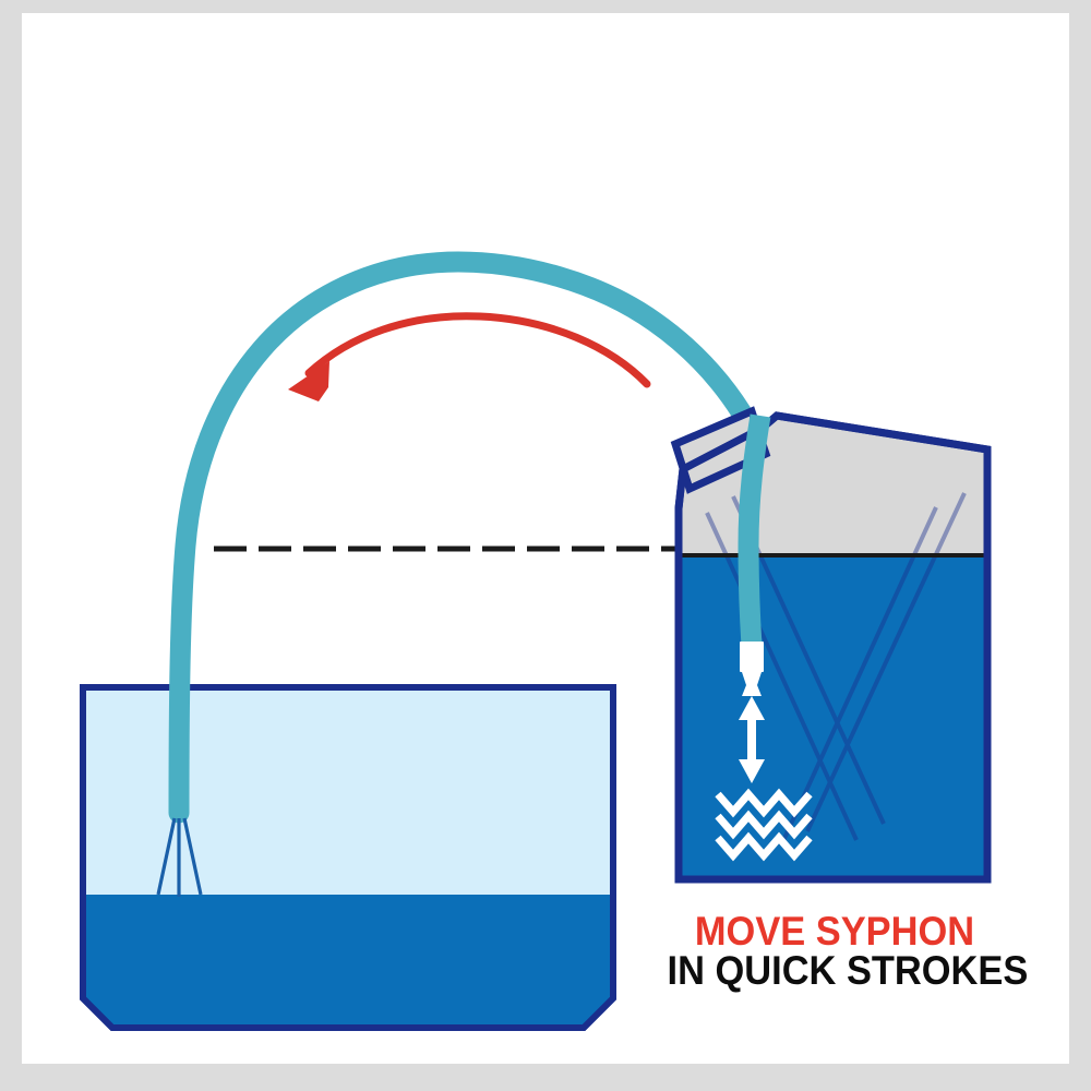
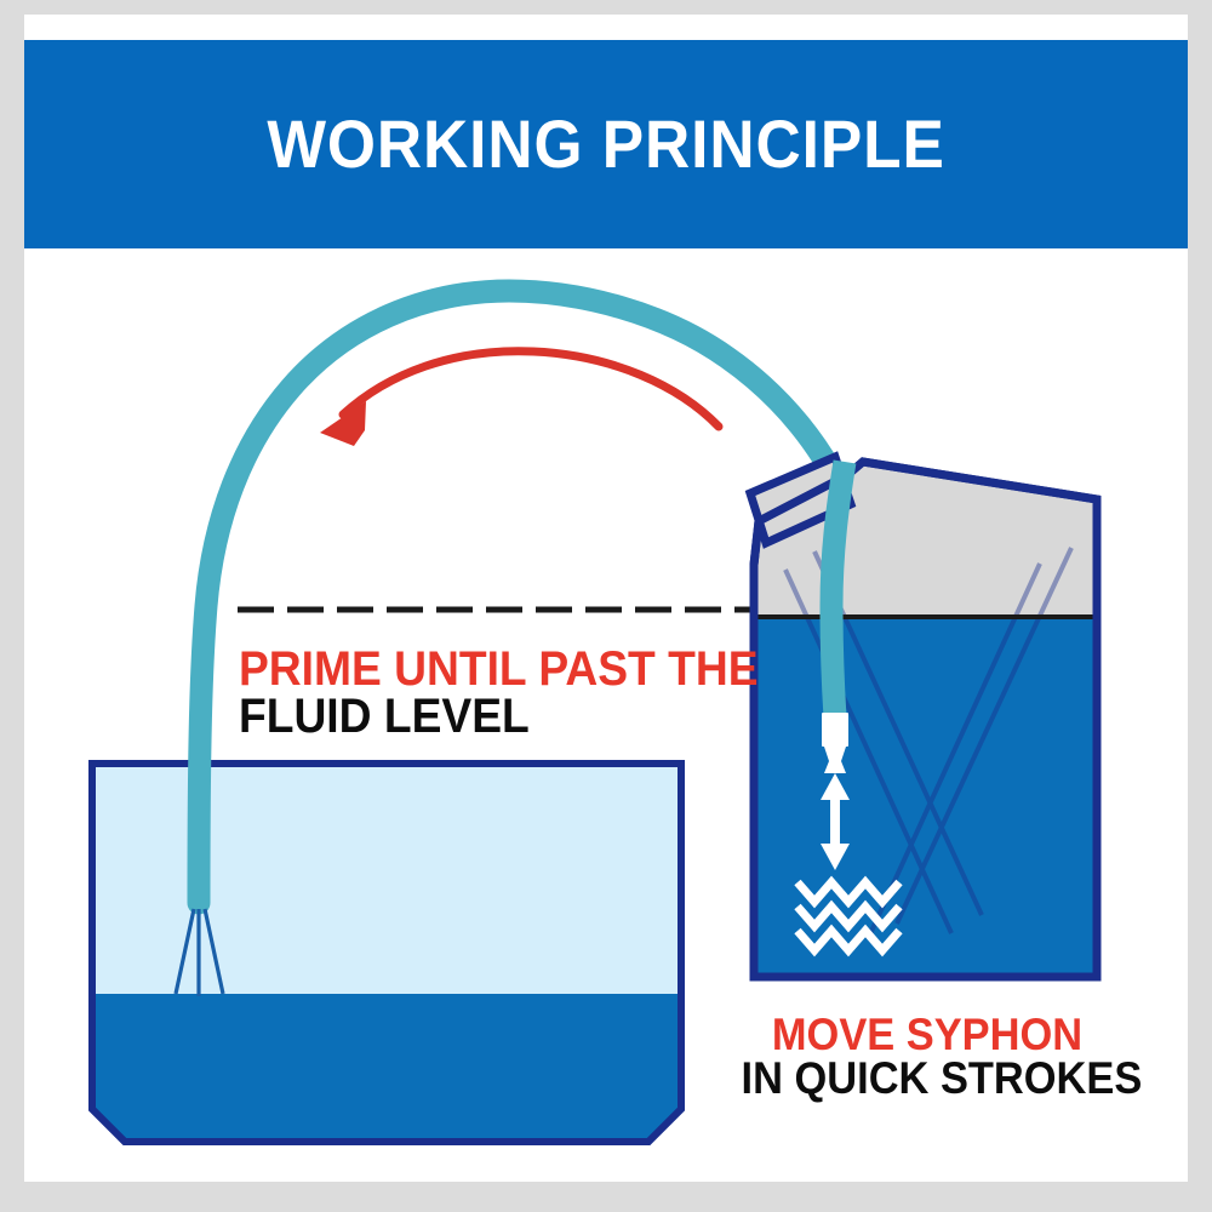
+ WORKING PRINCIPLE
+ PRIME UNTIL PAST THE
+ FLUID LEVEL
  MOVE SYPHON
  IN QUICK STROKES
